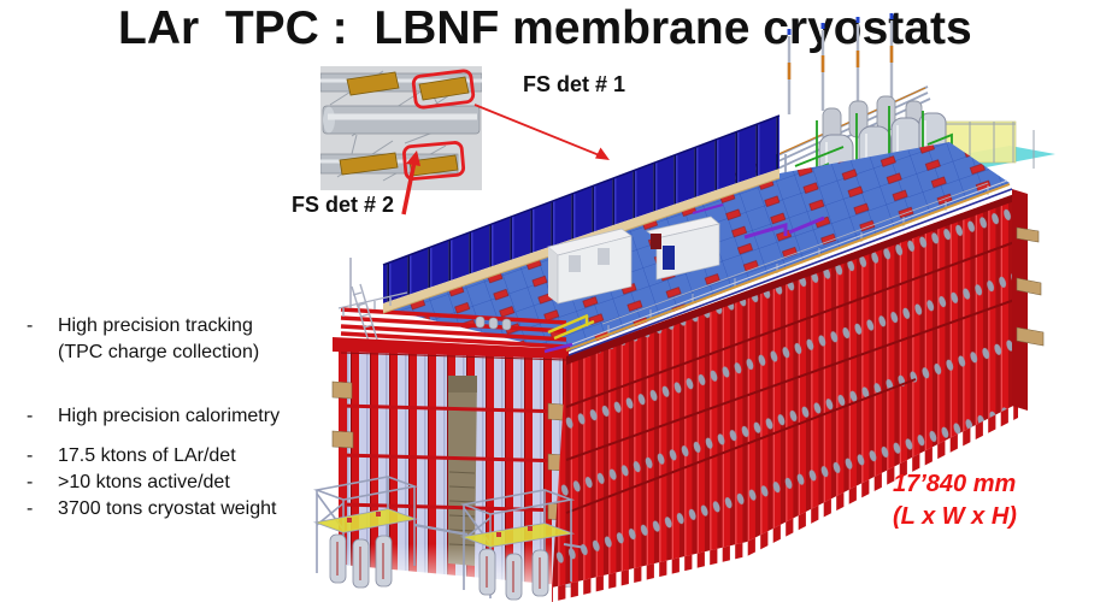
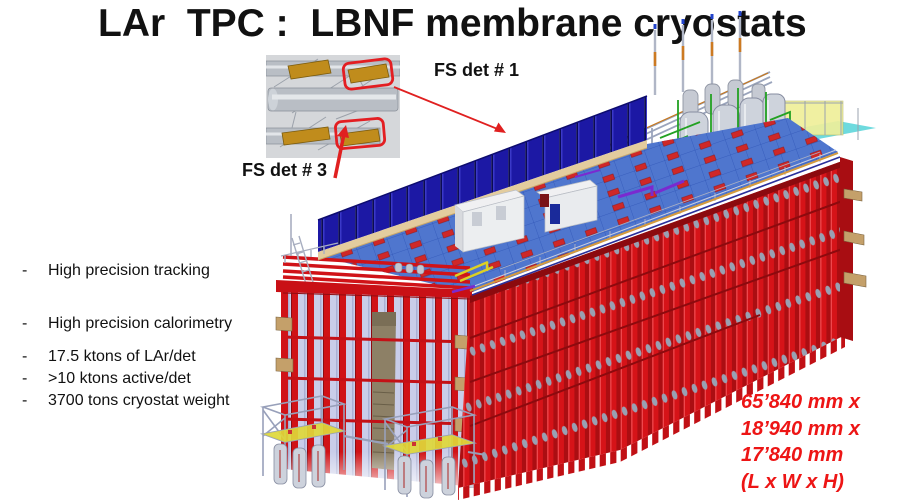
  LAr TPC : LBNF membrane cryostats
  FS det # 1
- FS det # 2
+ FS det # 3
  -
  High precision tracking
- (TPC charge collection)
  -
  High precision calorimetry
  -
  17.5 ktons of LAr/det
  -
  >10 ktons active/det
  -
  3700 tons cryostat weight
+ 65’840 mm x
+ 18’940 mm x
  17’840 mm
  (L x W x H)
